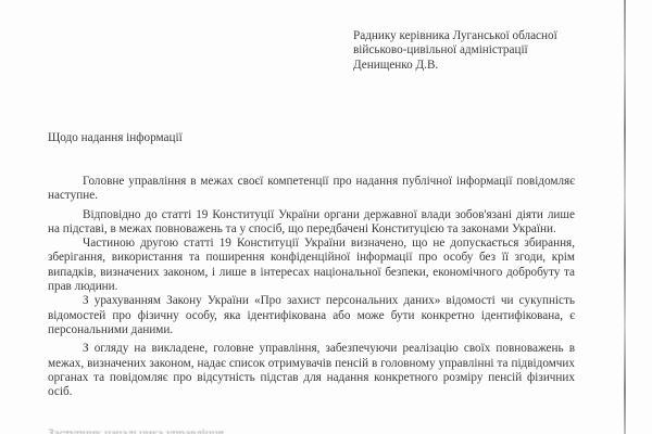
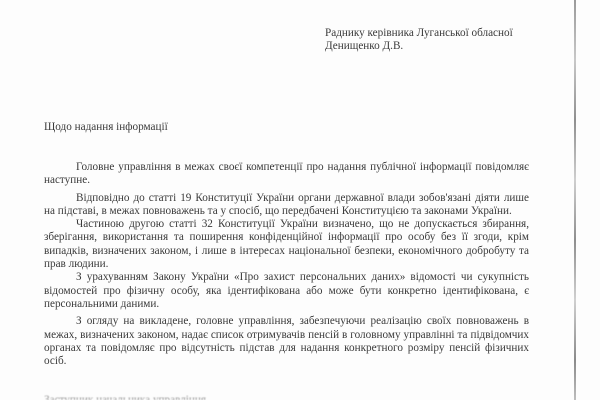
  Раднику керівника Луганської обласної
- військово-цивільної адміністрації
  Денищенко Д.В.
  Щодо надання інформації
  Головне управління в межах своєї компетенції про надання публічної інформації повідомляє наступне.
  Відповідно до статті 19 Конституції України органи державної влади зобов'язані діяти лише на підставі, в межах повноважень та у спосіб, що передбачені Конституцією та законами України.
- Частиною другою статті 19 Конституції України визначено, що не допускається збирання, зберігання, використання та поширення конфіденційної інформації про особу без її згоди, крім випадків, визначених законом, і лише в інтересах національної безпеки, економічного добробуту та прав людини.
+ Частиною другою статті 32 Конституції України визначено, що не допускається збирання, зберігання, використання та поширення конфіденційної інформації про особу без її згоди, крім випадків, визначених законом, і лише в інтересах національної безпеки, економічного добробуту та прав людини.
  З урахуванням Закону України «Про захист персональних даних» відомості чи сукупність відомостей про фізичну особу, яка ідентифікована або може бути конкретно ідентифікована, є персональними даними.
  З огляду на викладене, головне управління, забезпечуючи реалізацію своїх повноважень в межах, визначених законом, надає список отримувачів пенсій в головному управлінні та підвідомчих органах та повідомляє про відсутність підстав для надання конкретного розміру пенсій фізичних осіб.
